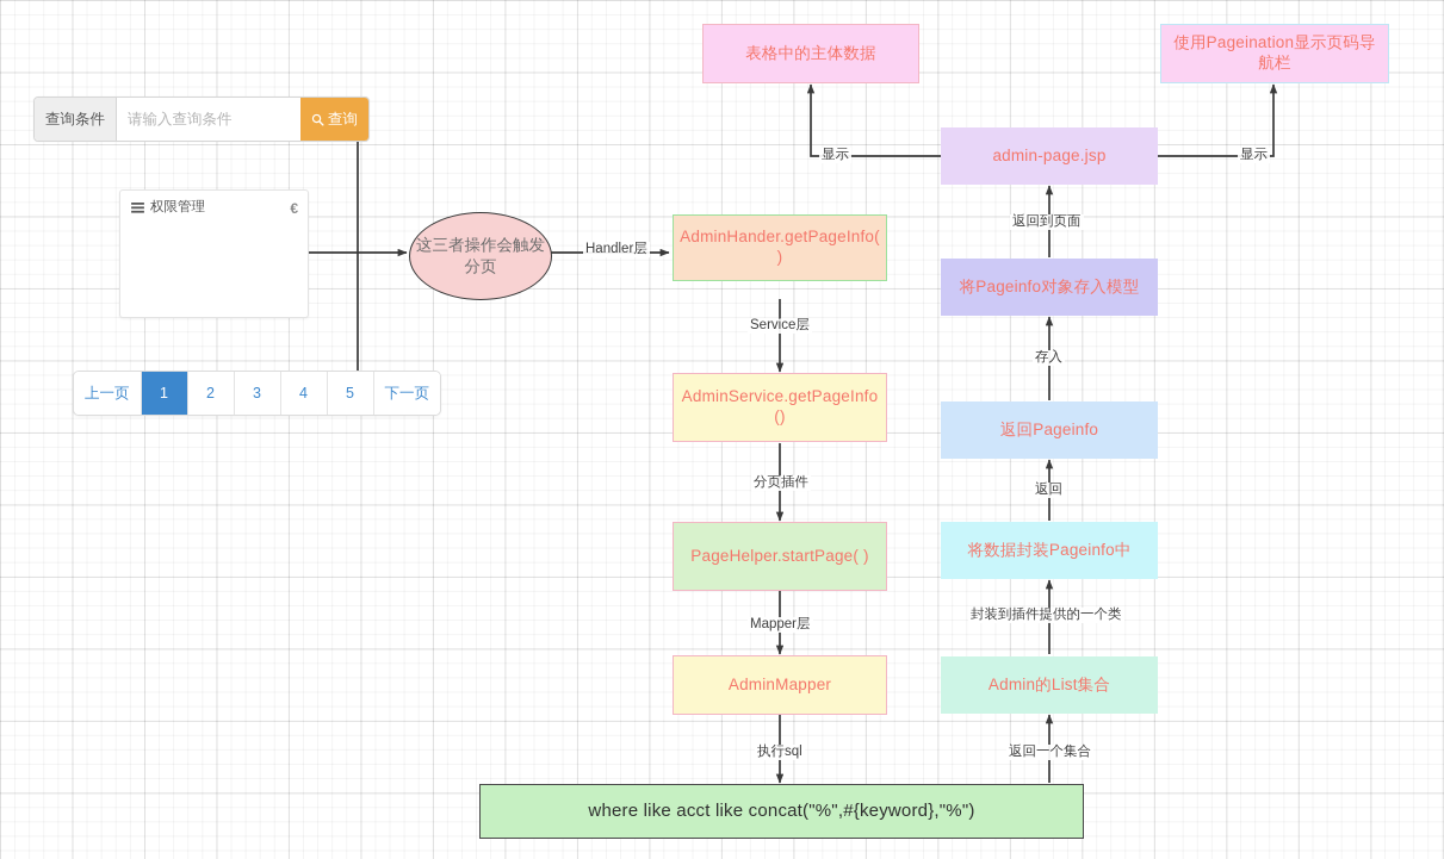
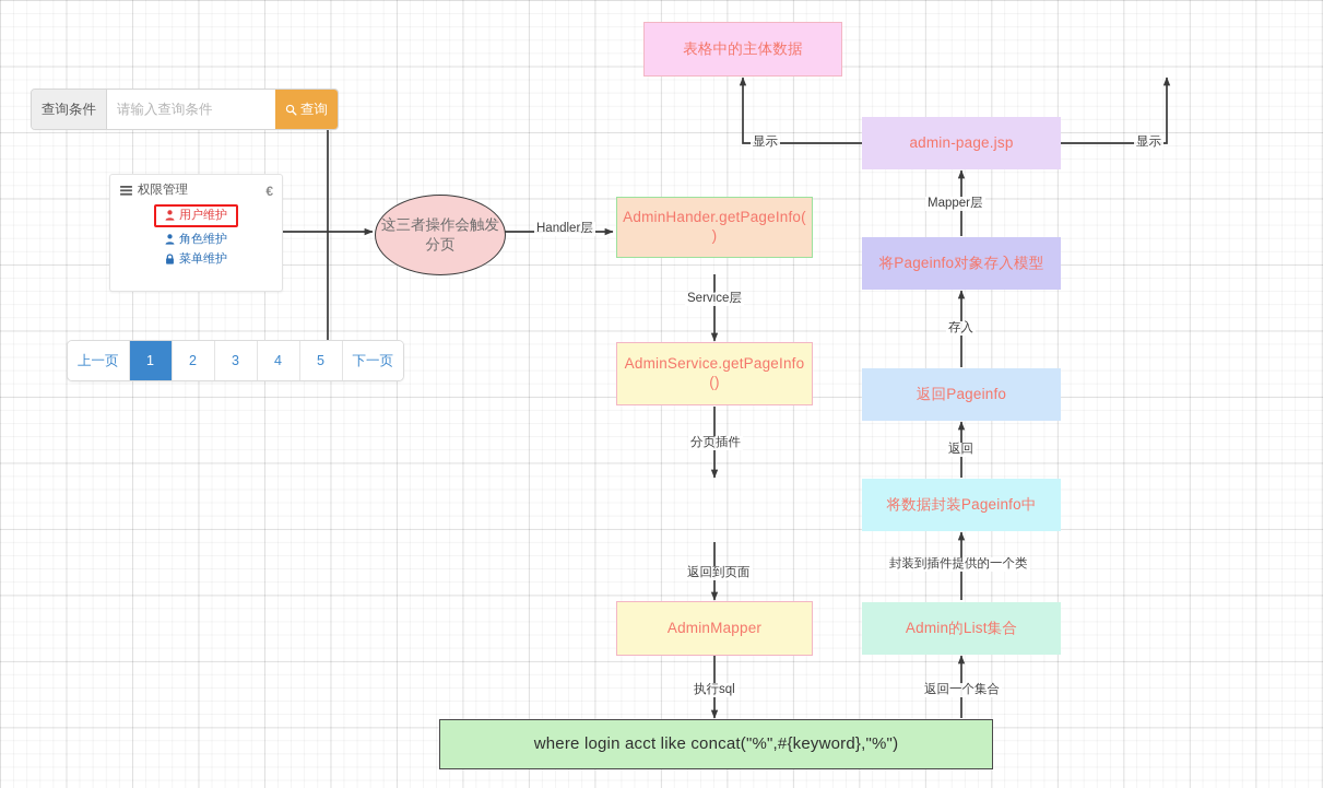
  查询条件
  请输入查询条件
  查询
  权限管理
  €
+ 用户维护
+ 角色维护
+ 菜单维护
  上一页
  1
  2
  3
  4
  5
  下一页
  这三者操作会触发分页
  AdminHander.getPageInfo( )
  AdminService.getPageInfo ()
- PageHelper.startPage( )
  AdminMapper
- where like acct like concat("%",#{keyword},"%")
+ where login acct like concat("%",#{keyword},"%")
  Admin的List集合
  将数据封装Pageinfo中
  返回Pageinfo
  将Pageinfo对象存入模型
  admin-page.jsp
  表格中的主体数据
- 使用Pageination显示页码导航栏
  Handler层
  Service层
  分页插件
- Mapper层
+ 返回到页面
  执行sql
  返回一个集合
  封装到插件提供的一个类
  返回
  存入
- 返回到页面
+ Mapper层
  显示
  显示
